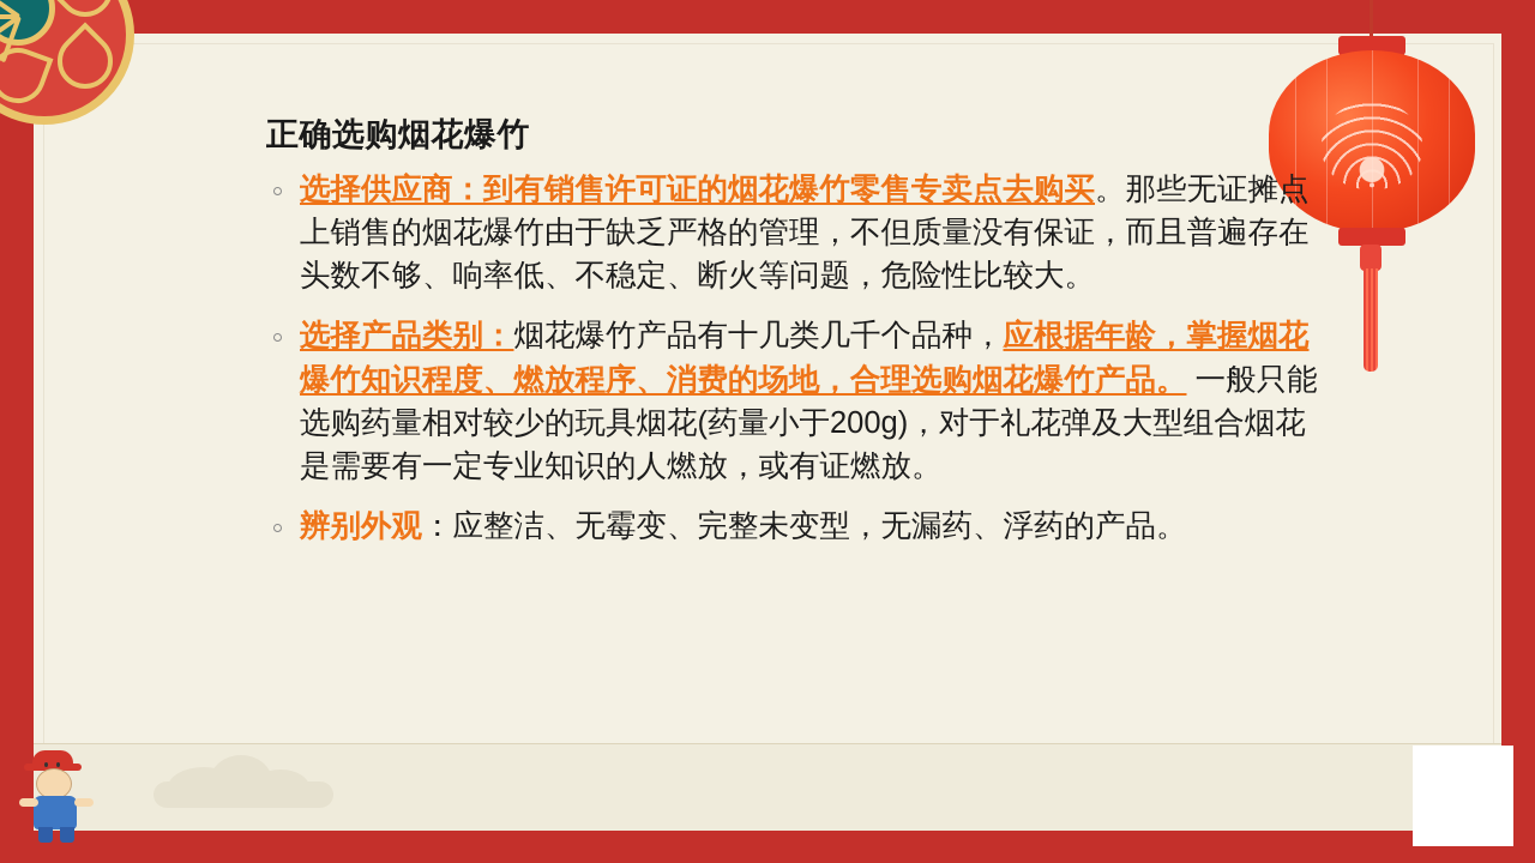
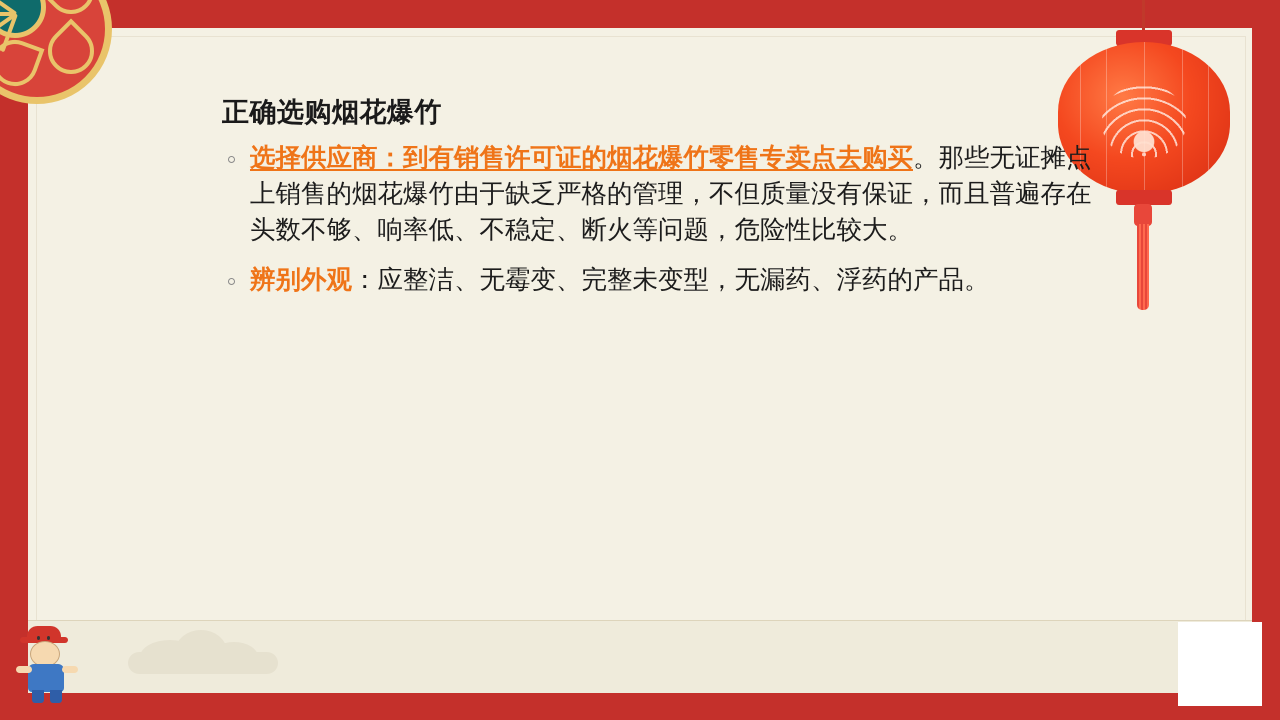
  正确选购烟花爆竹
  选择供应商：到有销售许可证的烟花爆竹零售专卖点去购买。那些无证摊点上销售的烟花爆竹由于缺乏严格的管理，不但质量没有保证，而且普遍存在头数不够、响率低、不稳定、断火等问题，危险性比较大。
- 选择产品类别：烟花爆竹产品有十几类几千个品种，应根据年龄，掌握烟花爆竹知识程度、燃放程序、消费的场地，合理选购烟花爆竹产品。 一般只能选购药量相对较少的玩具烟花(药量小于200g)，对于礼花弹及大型组合烟花是需要有一定专业知识的人燃放，或有证燃放。
  辨别外观：应整洁、无霉变、完整未变型，无漏药、浮药的产品。
